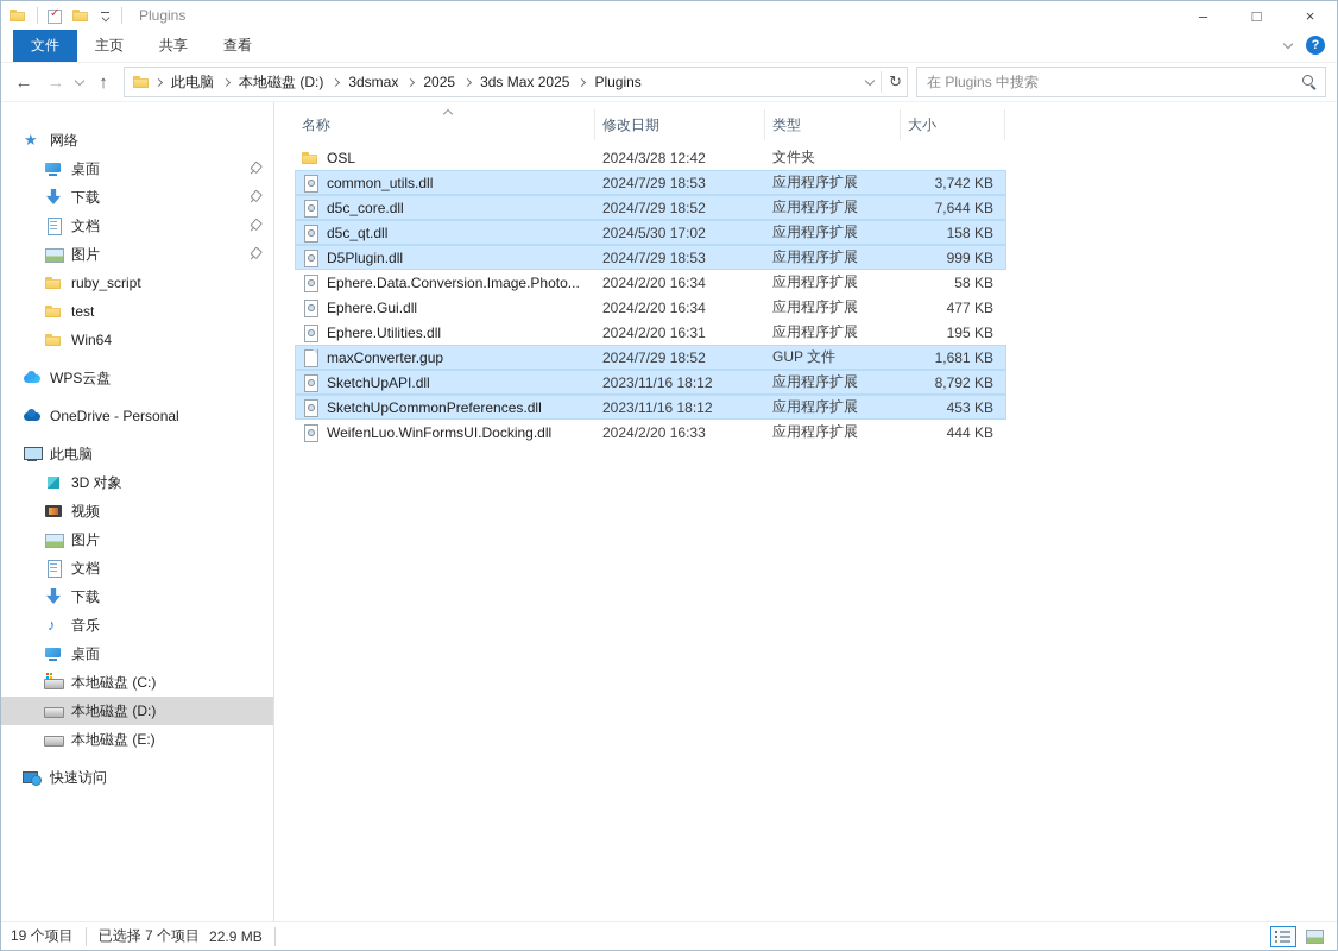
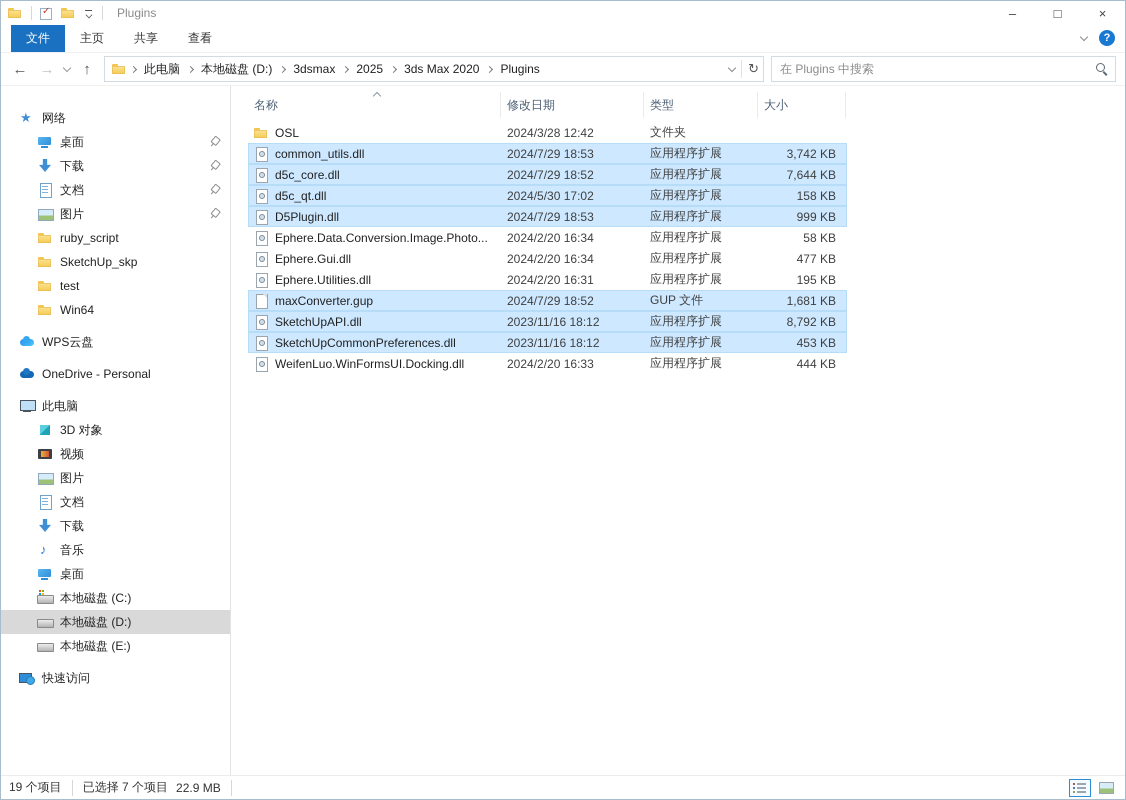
  Plugins
  –
  □
  ×
  文件
  主页
  共享
  查看
  ?
  ←
  →
  ↑
  此电脑
  本地磁盘 (D:)
  3dsmax
  2025
- 3ds Max 2025
+ 3ds Max 2020
  Plugins
  ↻
  在 Plugins 中搜索
  网络
  桌面
  下载
  文档
  图片
  ruby_script
+ SketchUp_skp
  test
  Win64
  WPS云盘
  OneDrive - Personal
  此电脑
  3D 对象
  视频
  图片
  文档
  下载
  音乐
  桌面
  本地磁盘 (C:)
  本地磁盘 (D:)
  本地磁盘 (E:)
  快速访问
  名称
  修改日期
  类型
  大小
  OSL
  2024/3/28 12:42
  文件夹
  common_utils.dll
  2024/7/29 18:53
  应用程序扩展
  3,742 KB
  d5c_core.dll
  2024/7/29 18:52
  应用程序扩展
  7,644 KB
  d5c_qt.dll
  2024/5/30 17:02
  应用程序扩展
  158 KB
  D5Plugin.dll
  2024/7/29 18:53
  应用程序扩展
  999 KB
  Ephere.Data.Conversion.Image.Photo...
  2024/2/20 16:34
  应用程序扩展
  58 KB
  Ephere.Gui.dll
  2024/2/20 16:34
  应用程序扩展
  477 KB
  Ephere.Utilities.dll
  2024/2/20 16:31
  应用程序扩展
  195 KB
  maxConverter.gup
  2024/7/29 18:52
  GUP 文件
  1,681 KB
  SketchUpAPI.dll
  2023/11/16 18:12
  应用程序扩展
  8,792 KB
  SketchUpCommonPreferences.dll
  2023/11/16 18:12
  应用程序扩展
  453 KB
  WeifenLuo.WinFormsUI.Docking.dll
  2024/2/20 16:33
  应用程序扩展
  444 KB
  19 个项目
  已选择 7 个项目
  22.9 MB
